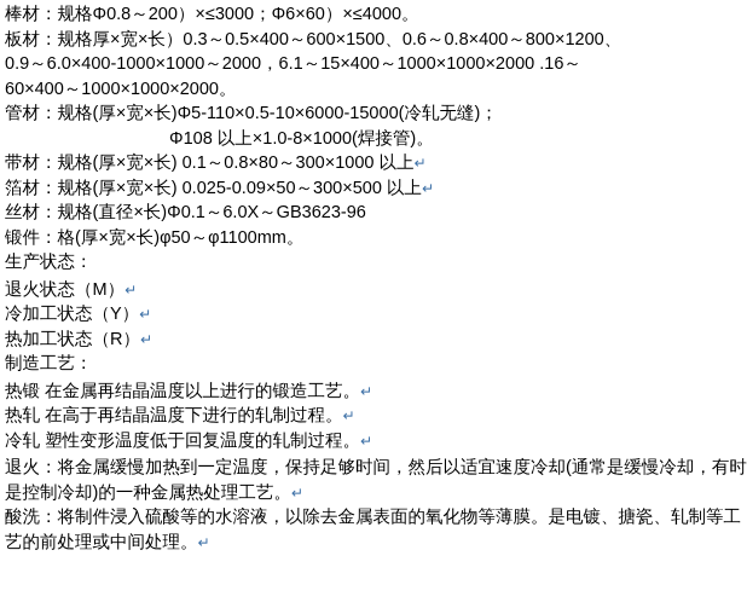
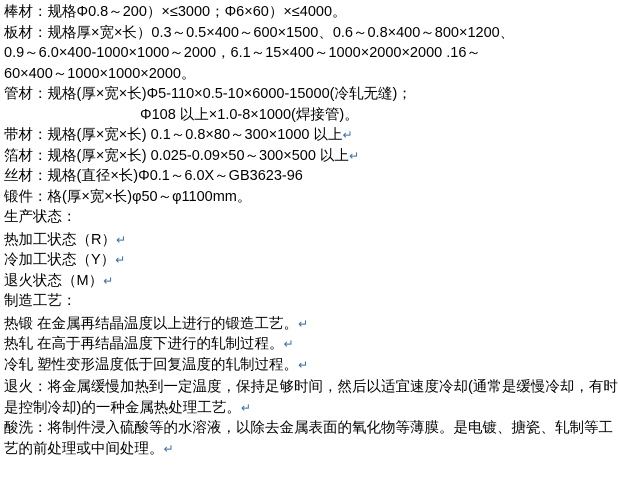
  棒材：规格Φ0.8～200）×≤3000；Φ6×60）×≤4000。
  板材：规格厚×宽×长）0.3～0.5×400～600×1500、0.6～0.8×400～800×1200、
- 0.9～6.0×400-1000×1000～2000，6.1～15×400～1000×1000×2000 .16～
+ 0.9～6.0×400-1000×1000～2000，6.1～15×400～1000×2000×2000 .16～
  60×400～1000×1000×2000。
  管材：规格(厚×宽×长)Φ5-110×0.5-10×6000-15000(冷轧无缝)；
  Φ108 以上×1.0-8×1000(焊接管)。
  带材：规格(厚×宽×长) 0.1～0.8×80～300×1000 以上↵
  箔材：规格(厚×宽×长) 0.025-0.09×50～300×500 以上↵
  丝材：规格(直径×长)Φ0.1～6.0X～GB3623-96
  锻件：格(厚×宽×长)φ50～φ1100mm。
  生产状态：
- 退火状态（M）↵
+ 热加工状态（R）↵
  冷加工状态（Y）↵
- 热加工状态（R）↵
+ 退火状态（M）↵
  制造工艺：
  热锻 在金属再结晶温度以上进行的锻造工艺。↵
  热轧 在高于再结晶温度下进行的轧制过程。↵
  冷轧 塑性变形温度低于回复温度的轧制过程。↵
  退火：将金属缓慢加热到一定温度，保持足够时间，然后以适宜速度冷却(通常是缓慢冷却，有时是控制冷却)的一种金属热处理工艺。↵
  酸洗：将制件浸入硫酸等的水溶液，以除去金属表面的氧化物等薄膜。是电镀、搪瓷、轧制等工艺的前处理或中间处理。↵
